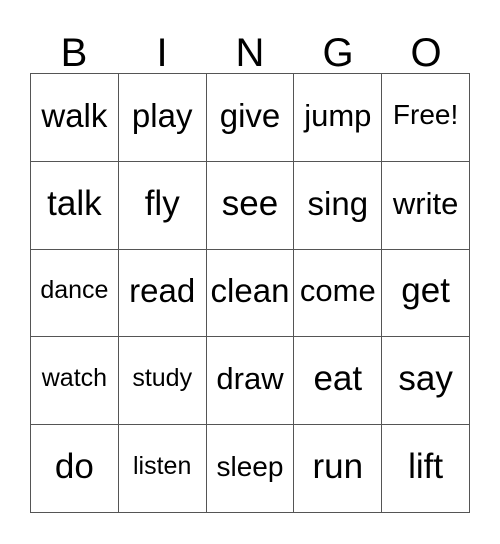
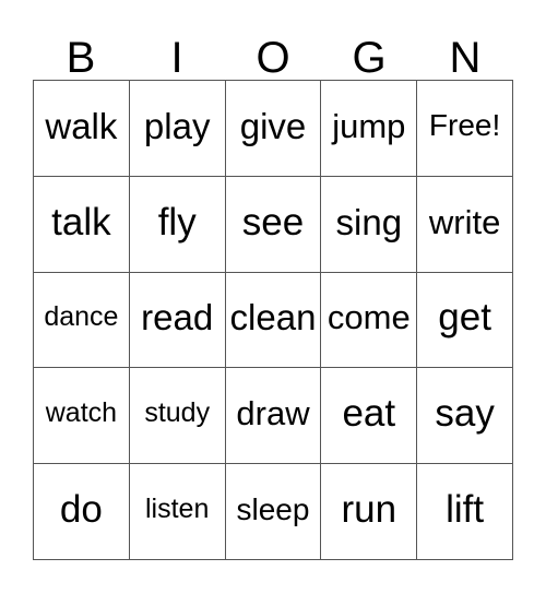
  B
  I
- N
+ O
  G
- O
+ N
  walk
  play
  give
  jump
  Free!
  talk
  fly
  see
  sing
  write
  dance
  read
  clean
  come
  get
  watch
  study
  draw
  eat
  say
  do
  listen
  sleep
  run
  lift
